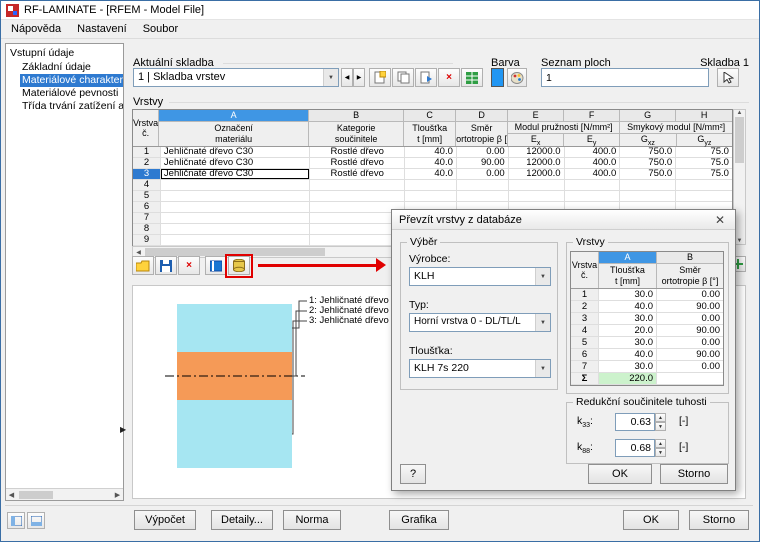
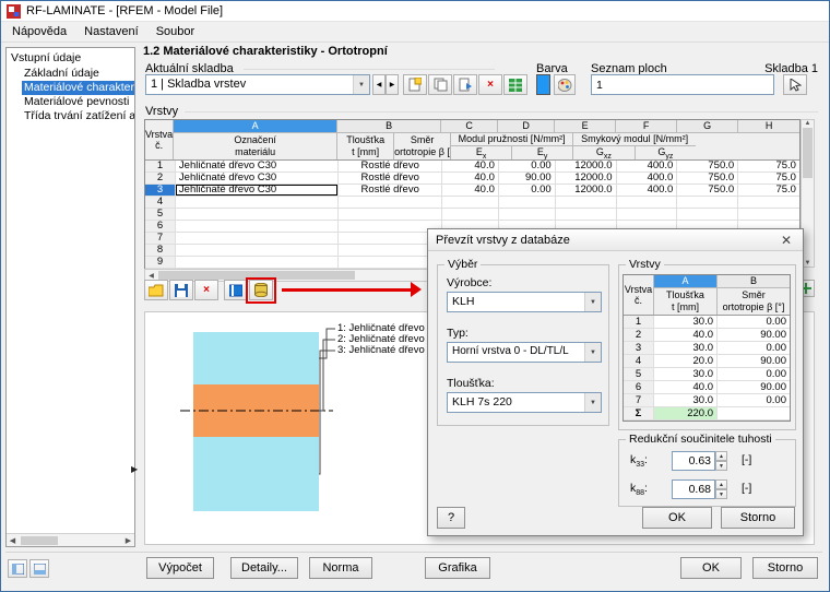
  RF-LAMINATE - [RFEM - Model File]
  Nápověda
  Nastavení
  Soubor
  Vstupní údaje
  Základní údaje
  Materiálové charakter
  Materiálové pevnosti
+ 1.2 Materiálové charakteristiky - Ortotropní
  Aktuální skladba
  1 | Skladba vrstev
  ×
  Barva
  Seznam ploch
  1
  Skladba 1
  Vrstvy
  Vrstva
  č.
  A
  B
  C
  D
  E
  F
  G
  H
  Označení
  materiálu
- Kategorie
- součinitele
  Tloušťka
  t [mm]
  Směr
  ortotropie β [
  Modul pružnosti [N/mm²]
  Smykový modul [N/mm²]
  1
  Jehličnaté dřevo C30
  Rostlé dřevo
  40.0
  0.00
  12000.0
  400.0
  750.0
  75.0
  2
  Jehličnaté dřevo C30
  Rostlé dřevo
  40.0
  90.00
  12000.0
  400.0
  750.0
  75.0
  3
  Jehličnaté dřevo C30
  Rostlé dřevo
  40.0
  0.00
  12000.0
  400.0
  750.0
  75.0
  4
  5
  6
  7
  8
  9
  ×
  1: Jehličnaté dřevo
  2: Jehličnaté dřevo
  3: Jehličnaté dřevo
  ▶
  Převzít vrstvy z databáze
  ✕
  Výběr
  Výrobce:
  KLH
  Typ:
  Horní vrstva 0 - DL/TL/L
  Tloušťka:
  KLH 7s 220
  Vrstvy
  Vrstva
  č.
  A
  B
  Tloušťka
  t [mm]
  Směr
  ortotropie β [°]
  1
  30.0
  0.00
  2
  40.0
  90.00
  3
  30.0
  0.00
  4
  20.0
  90.00
  5
  30.0
  0.00
  6
  40.0
  90.00
  7
  30.0
  0.00
  Σ
  220.0
  Redukční součinitele tuhosti
  0.63
  [-]
  0.68
  [-]
  ?
  OK
  Storno
  Výpočet
  Detaily...
  Norma
  Grafika
  OK
  Storno
